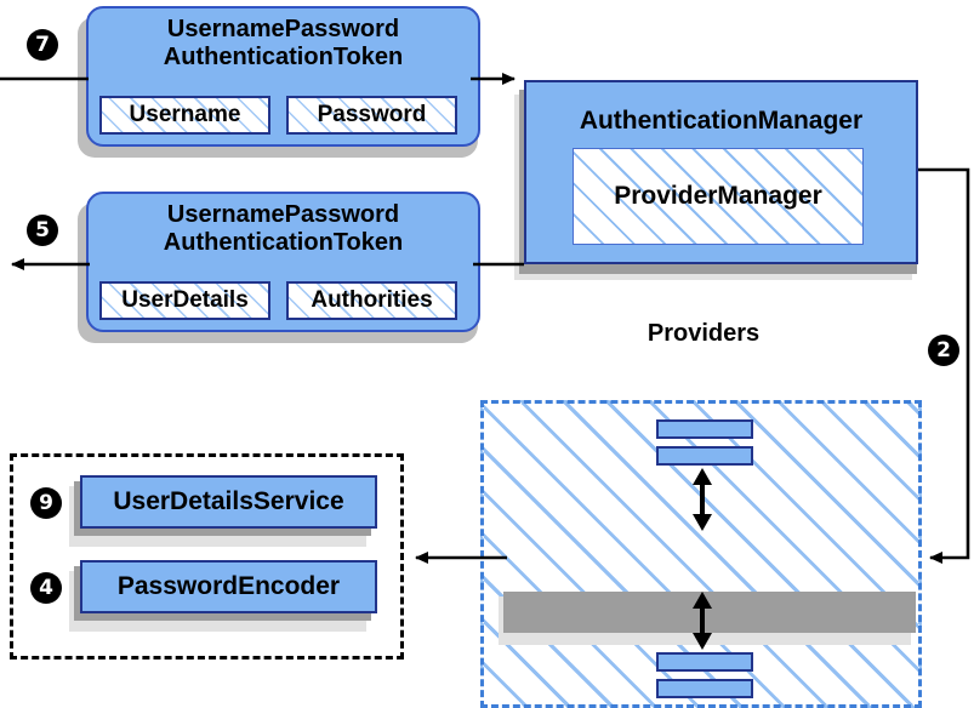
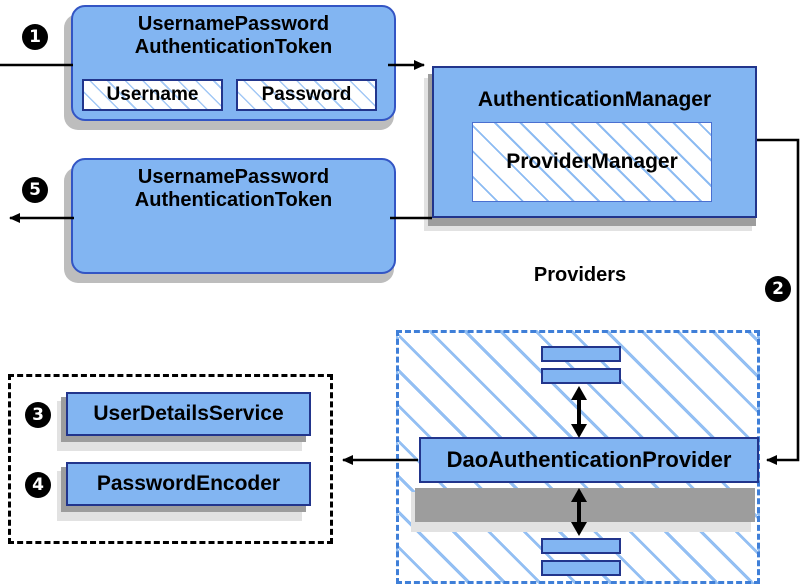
  UsernamePassword
  AuthenticationToken
  Username
  Password
- 7
+ 1
  UsernamePassword
  AuthenticationToken
- UserDetails
- Authorities
  5
  AuthenticationManager
  ProviderManager
  Providers
  2
+ DaoAuthenticationProvider
  UserDetailsService
- 9
+ 3
  PasswordEncoder
  4
